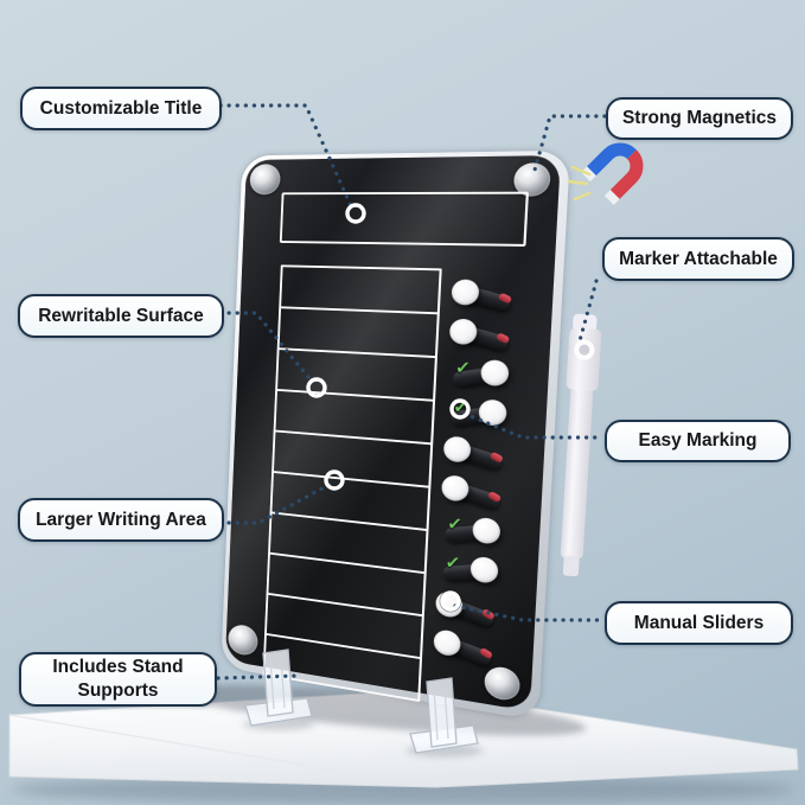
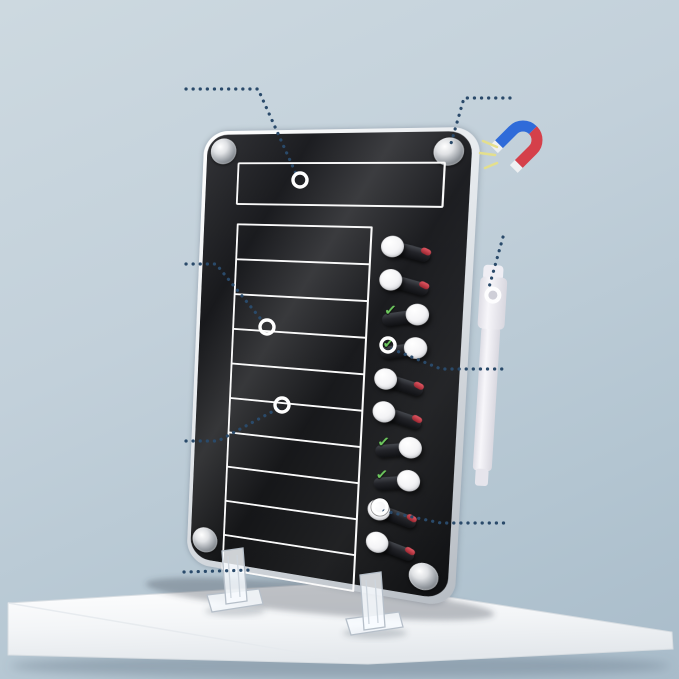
- Customizable Title
- Strong Magnetics
- Marker Attachable
- Rewritable Surface
- Easy Marking
- Larger Writing Area
- Manual Sliders
- Includes Stand Supports
